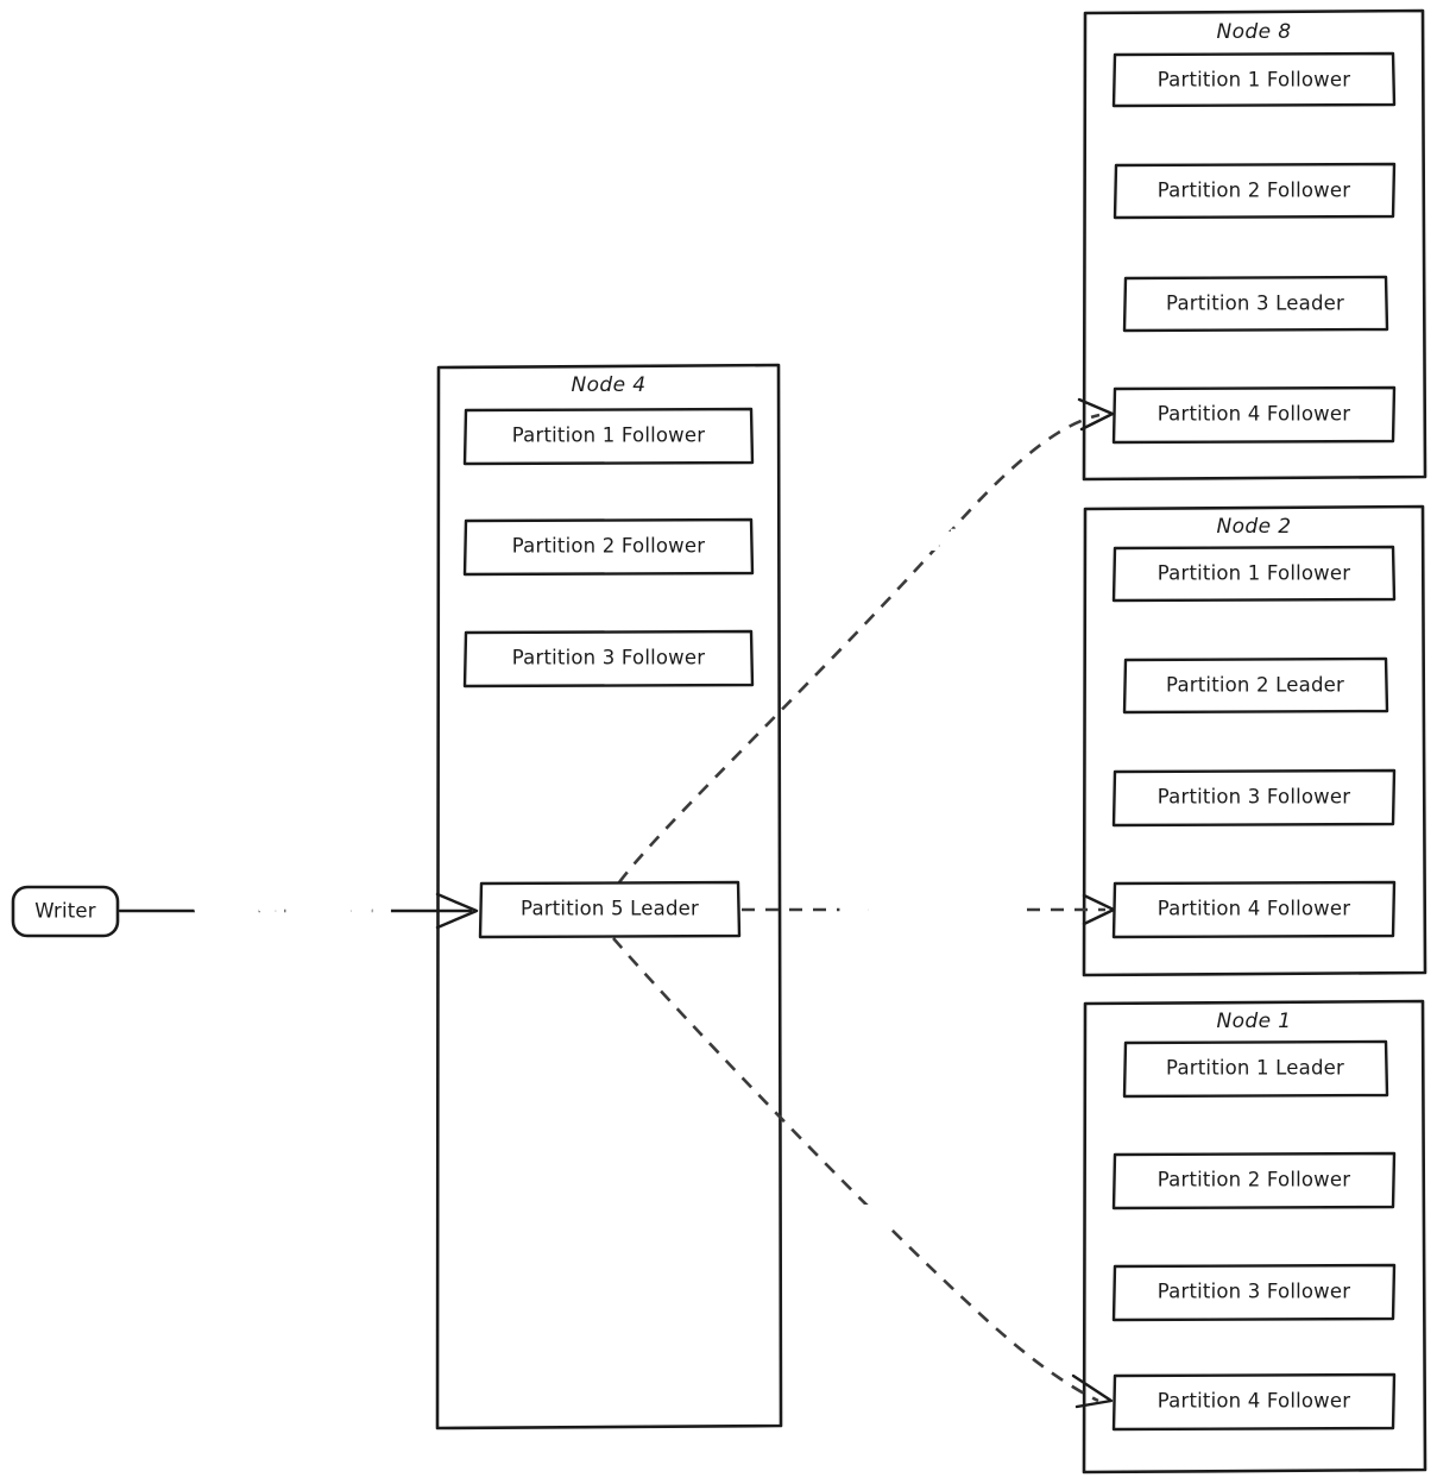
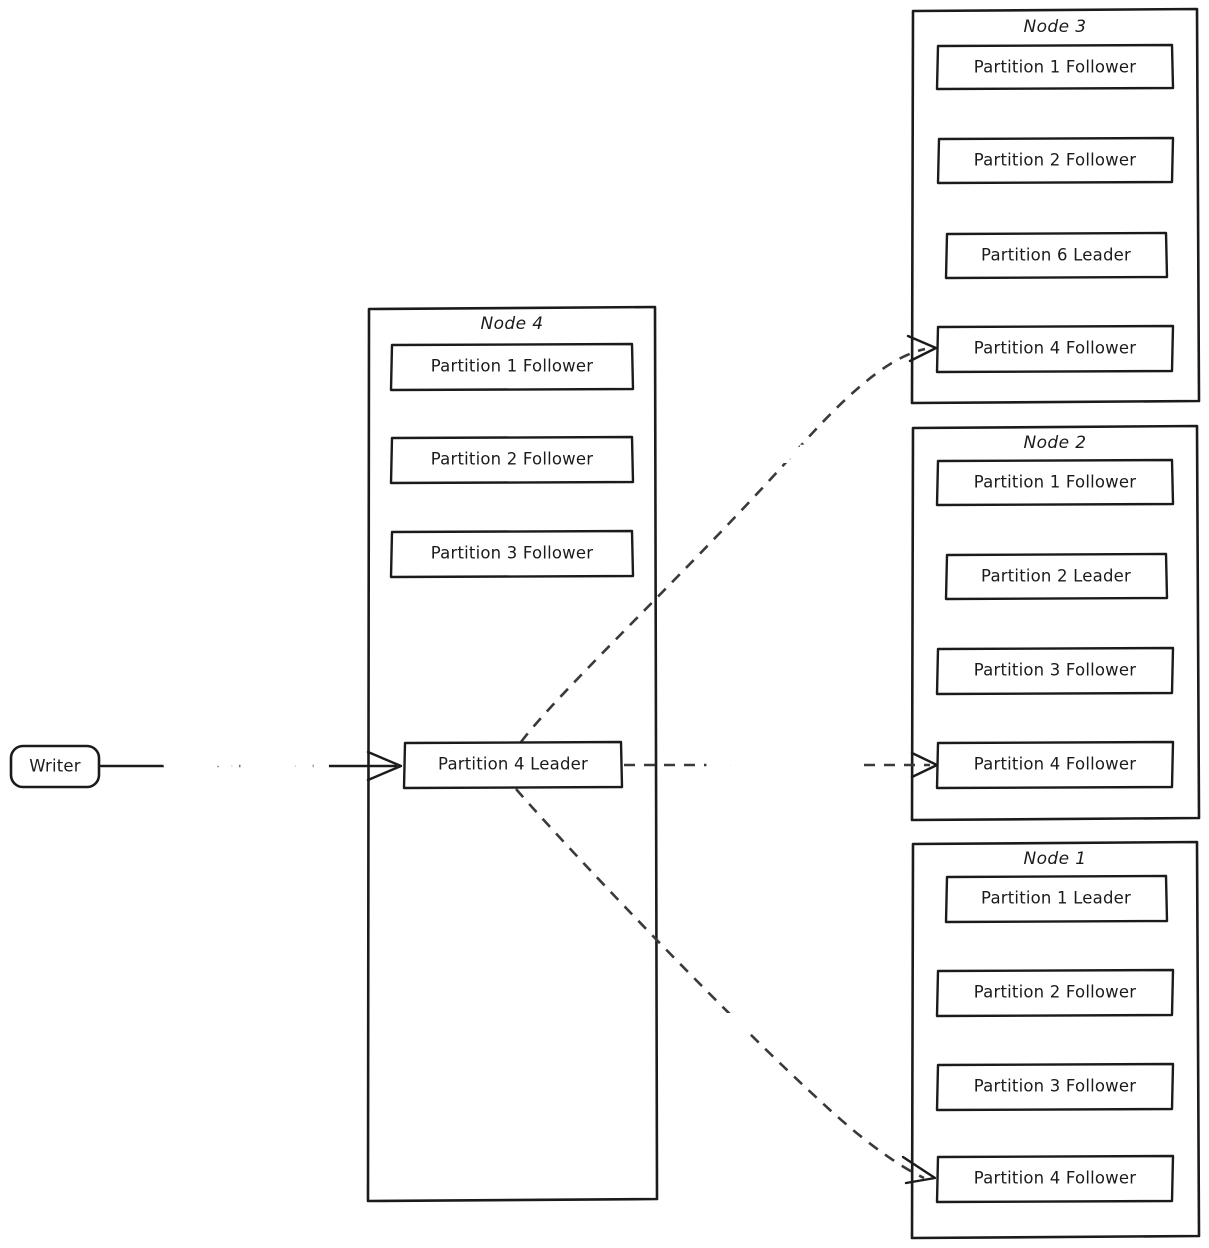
- Node 8
+ Node 3
  Partition 1 Follower
  Partition 2 Follower
- Partition 3 Leader
+ Partition 6 Leader
  Partition 4 Follower
  Node 2
  Partition 1 Follower
  Partition 2 Leader
  Partition 3 Follower
  Partition 4 Follower
  Node 1
  Partition 1 Leader
  Partition 2 Follower
  Partition 3 Follower
  Partition 4 Follower
  Node 4
  Partition 1 Follower
  Partition 2 Follower
  Partition 3 Follower
- Partition 5 Leader
+ Partition 4 Leader
  Writer
  writes to Partition 4
  replication stream
